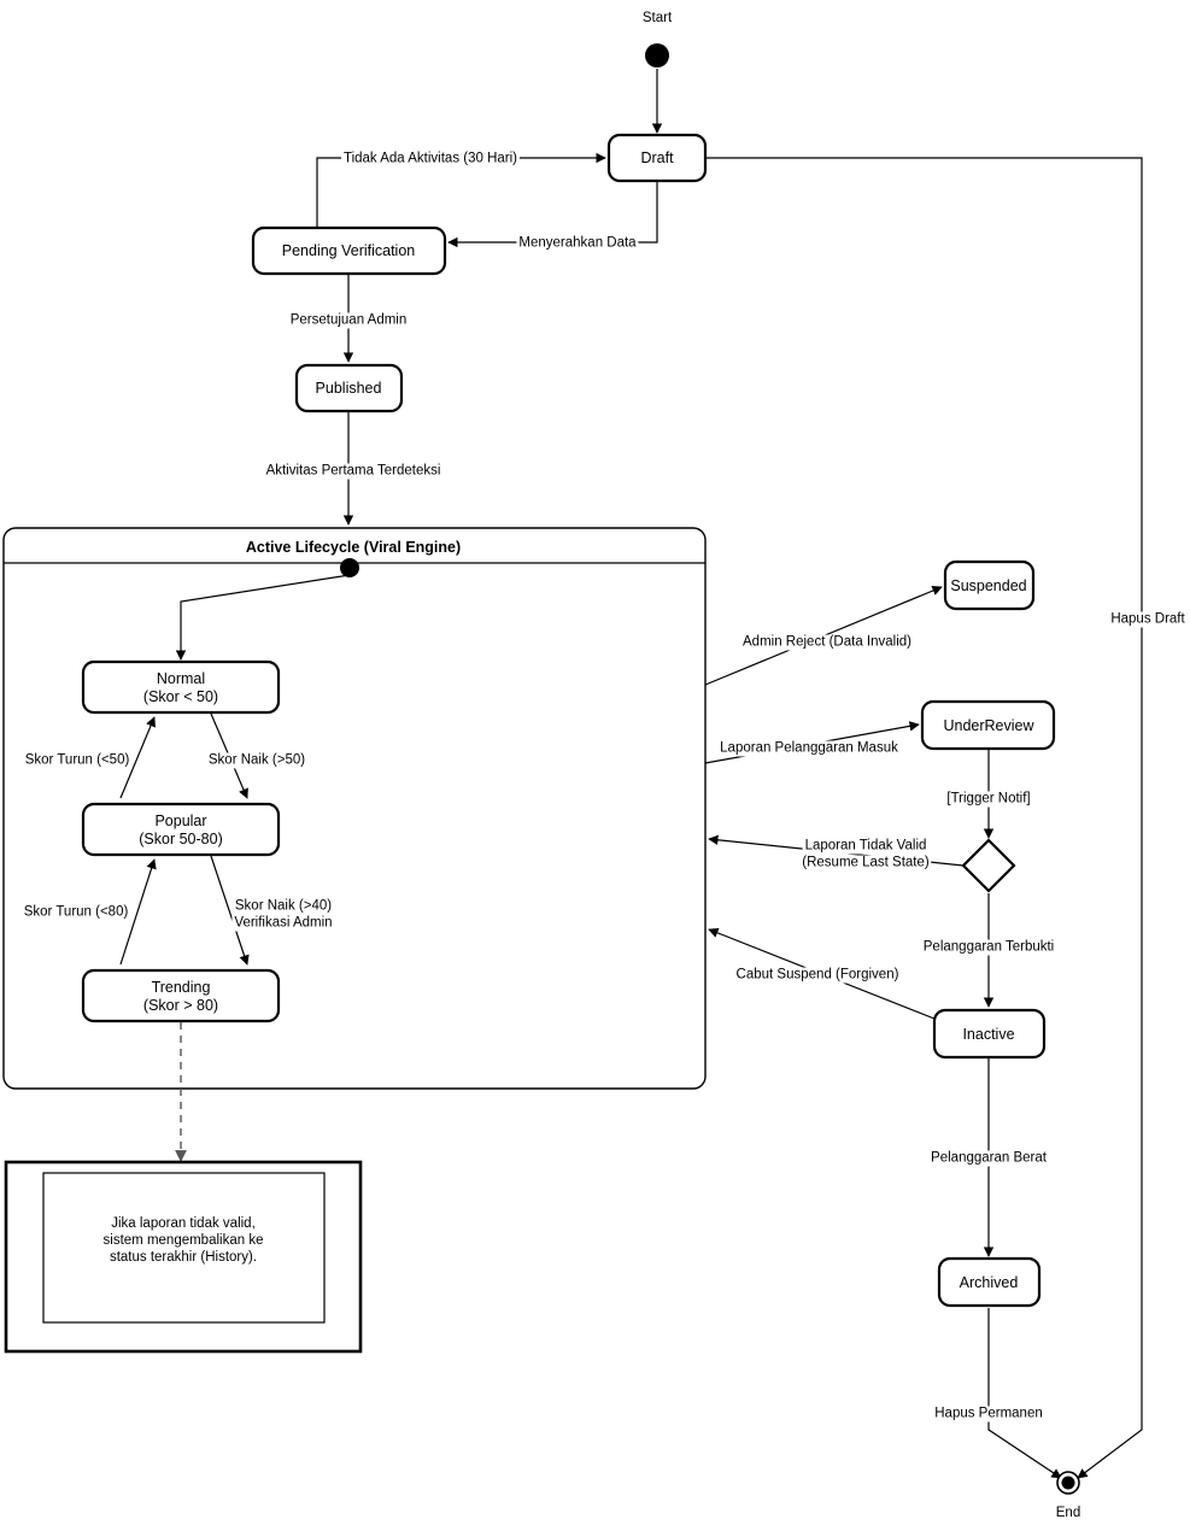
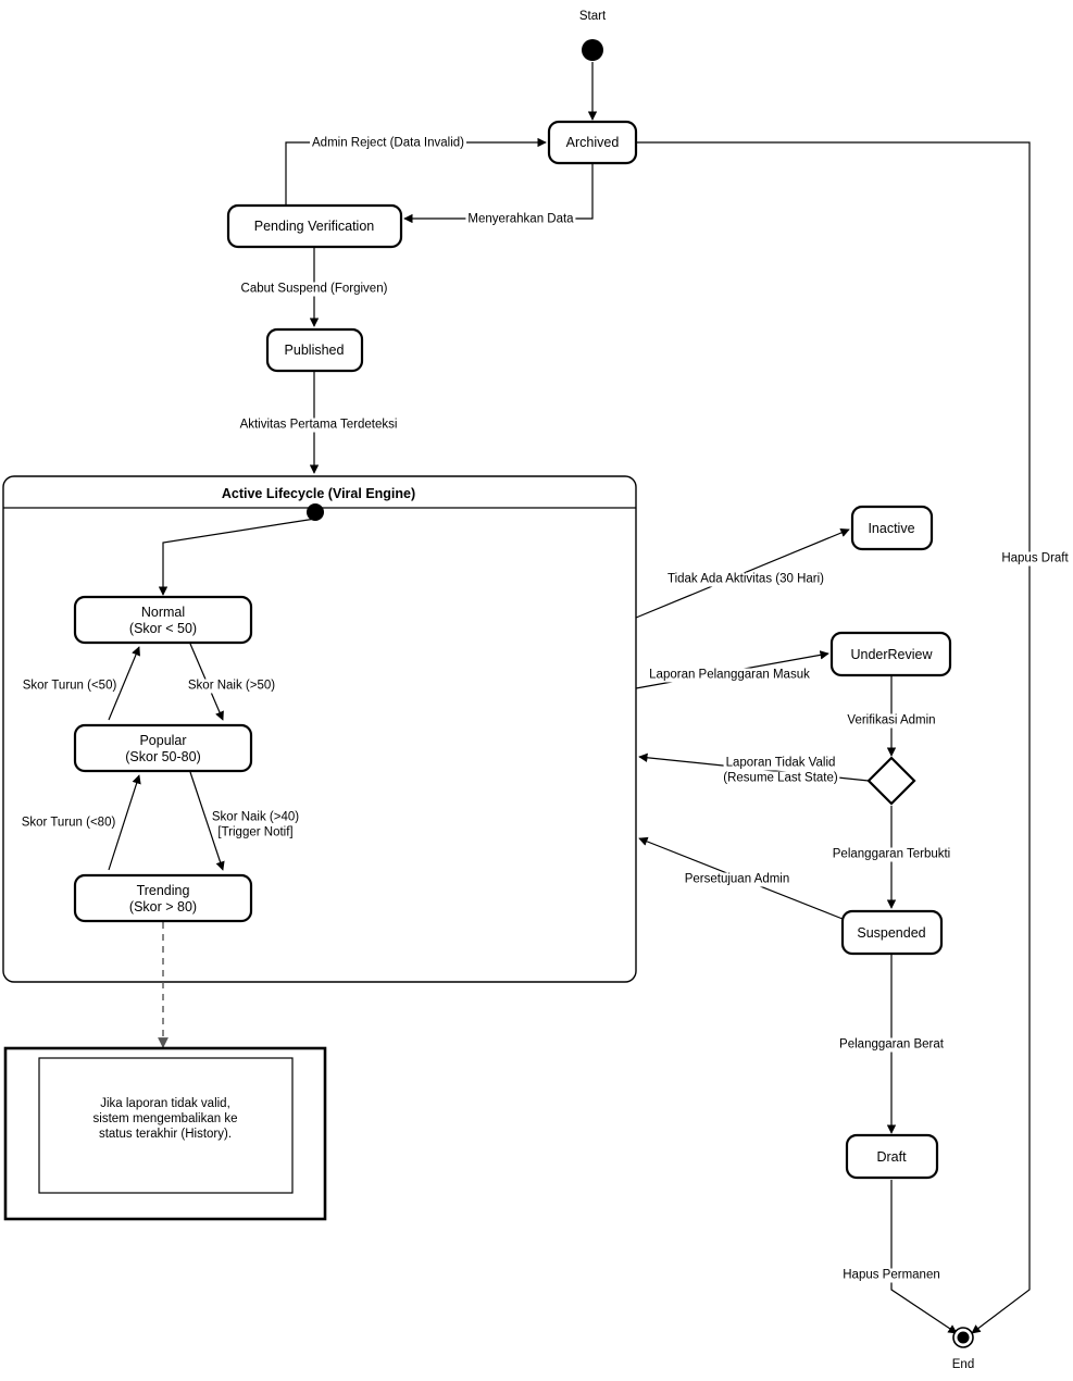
  Start
  End
- Draft
+ Archived
  Pending Verification
  Published
  Normal
  (Skor < 50)
  Popular
  (Skor 50-80)
  Trending
  (Skor > 80)
- Suspended
+ Inactive
  UnderReview
- Inactive
+ Suspended
- Archived
+ Draft
  Active Lifecycle (Viral Engine)
  Jika laporan tidak valid,
  sistem mengembalikan ke
  status terakhir (History).
- Tidak Ada Aktivitas (30 Hari)
+ Admin Reject (Data Invalid)
  Menyerahkan Data
- Persetujuan Admin
+ Cabut Suspend (Forgiven)
  Aktivitas Pertama Terdeteksi
  Skor Turun (<50)
  Skor Naik (>50)
  Skor Turun (<80)
  Skor Naik (>40)
- Verifikasi Admin
+ [Trigger Notif]
- Admin Reject (Data Invalid)
+ Tidak Ada Aktivitas (30 Hari)
  Laporan Pelanggaran Masuk
- [Trigger Notif]
+ Verifikasi Admin
  Laporan Tidak Valid
  (Resume Last State)
  Pelanggaran Terbukti
- Cabut Suspend (Forgiven)
+ Persetujuan Admin
  Pelanggaran Berat
  Hapus Permanen
  Hapus Draft
